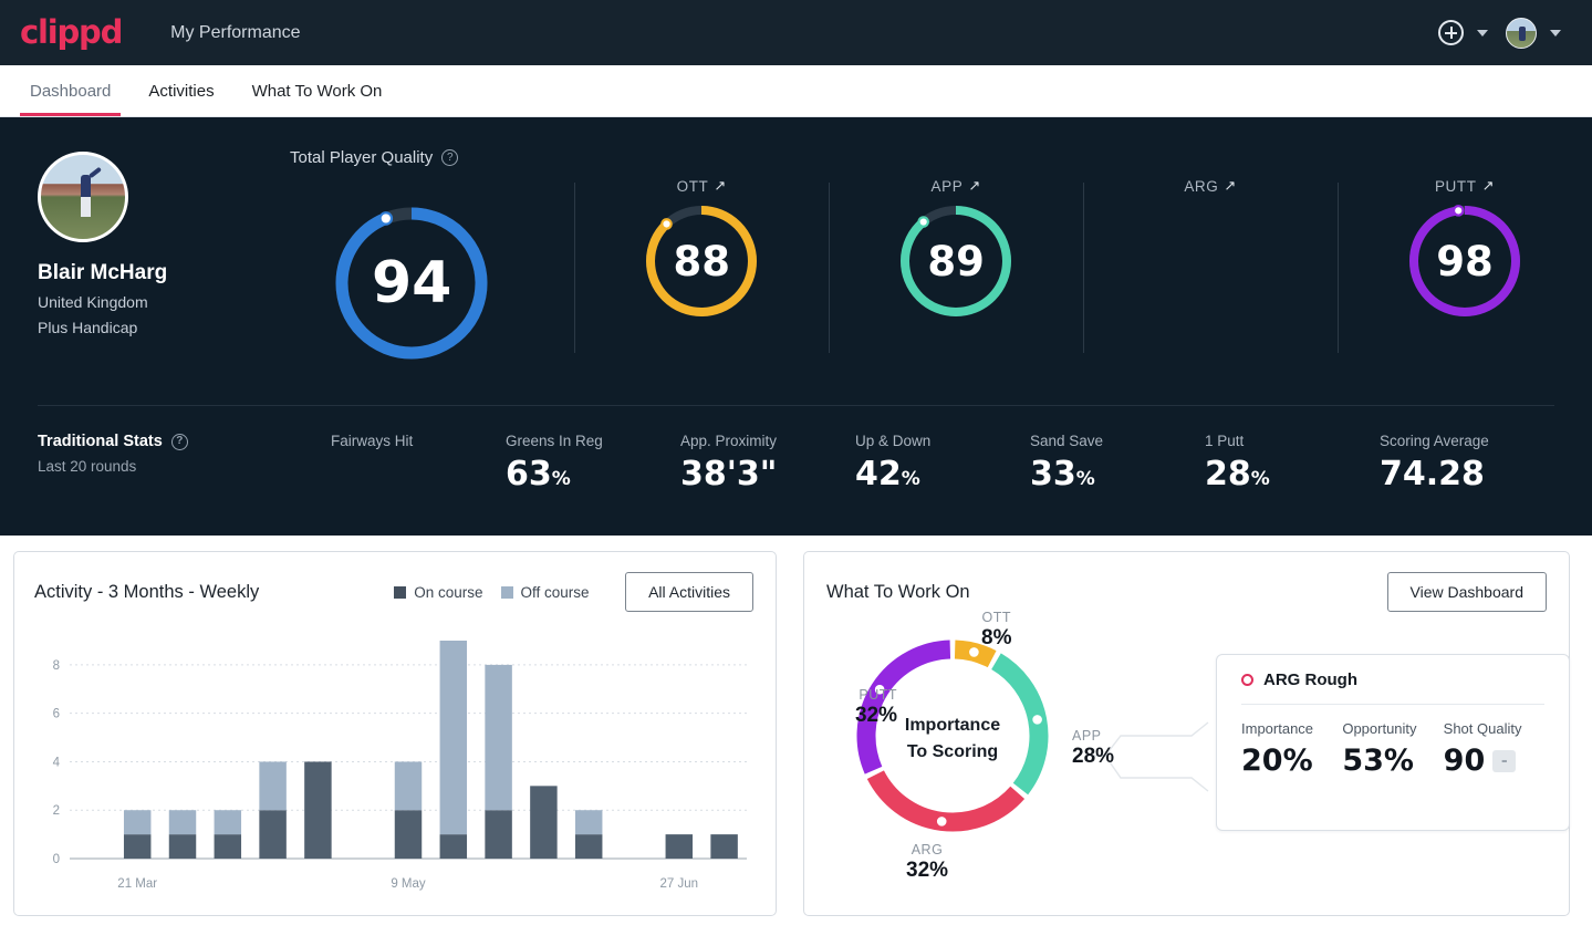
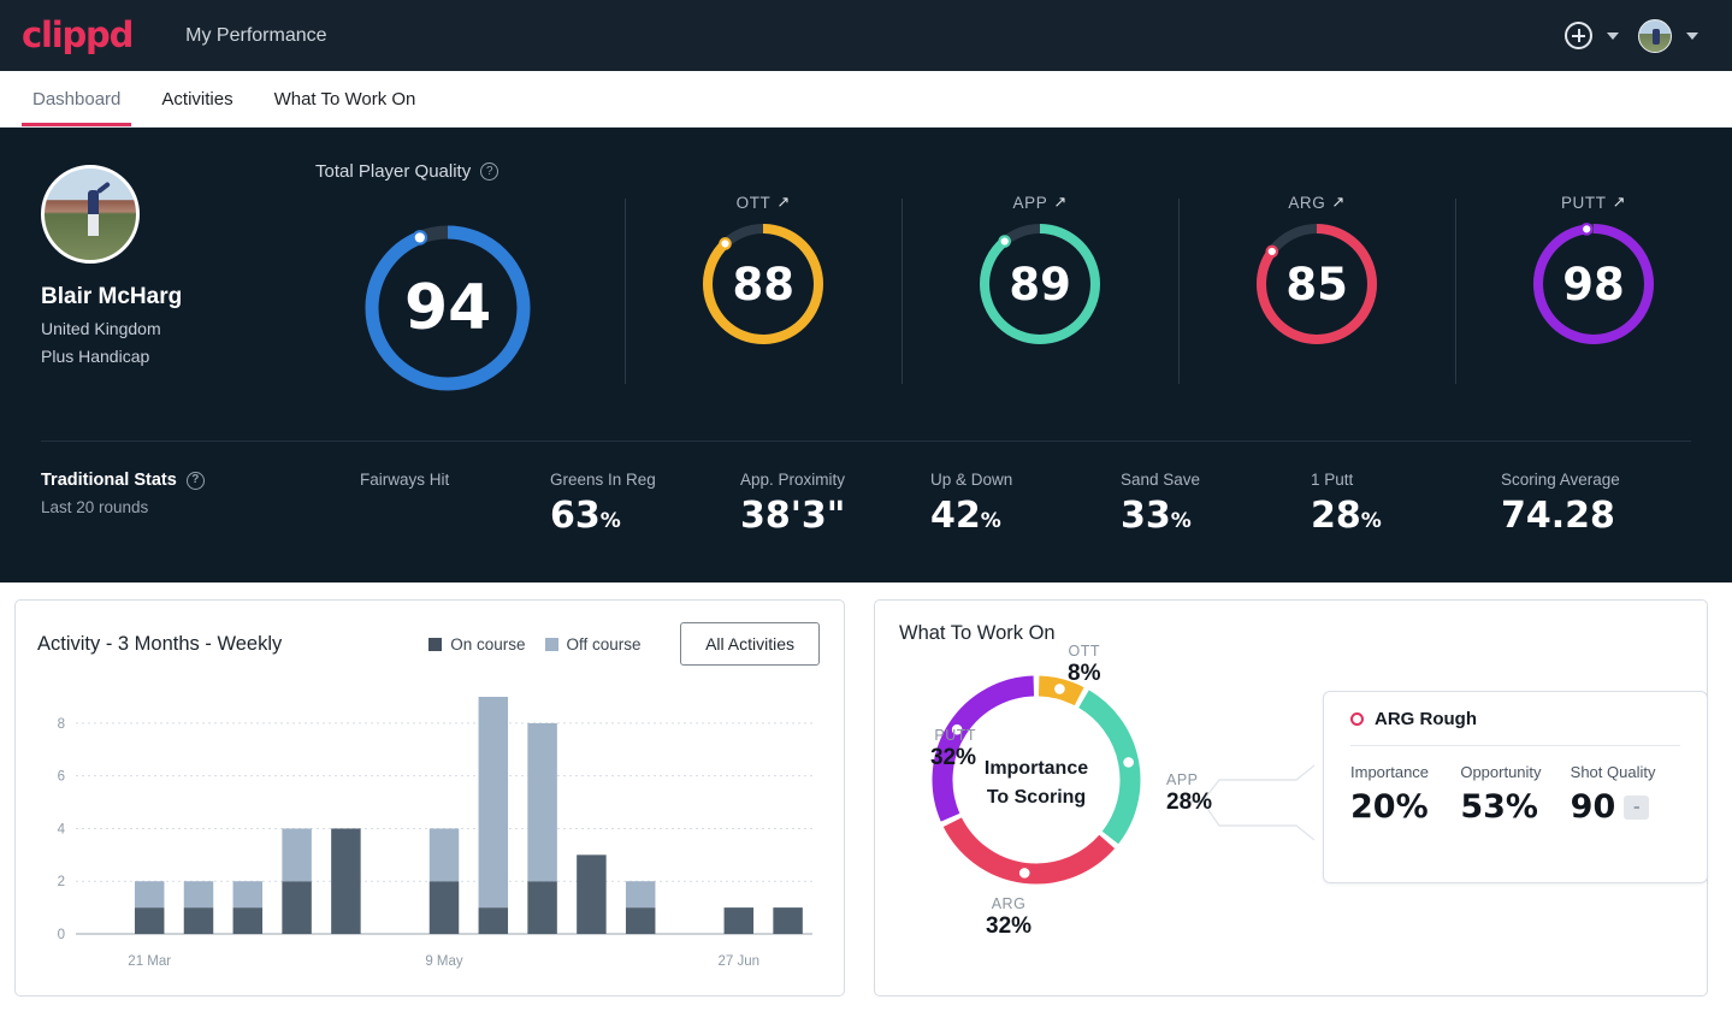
  clippd
  My Performance
  Dashboard
  Activities
  What To Work On
  Blair McHarg
  United Kingdom
  Plus Handicap
  Total Player Quality
  ?
  94
  OTT
  ↗
  88
  APP
  ↗
  89
  ARG
  ↗
+ 85
  PUTT
  ↗
  98
  Traditional Stats
  ?
  Last 20 rounds
  Fairways Hit
  Greens In Reg
  63%
  App. Proximity
  38'3"
  Up & Down
  42%
  Sand Save
  33%
  1 Putt
  28%
  Scoring Average
  74.28
  Activity - 3 Months - Weekly
  On course
  Off course
  All Activities
  0
  2
  4
  6
  8
  21 Mar
  9 May
  27 Jun
  What To Work On
- View Dashboard
  Importance
  To Scoring
  OTT
  8%
  APP
  28%
  ARG
  32%
  PUTT
  32%
  ARG Rough
  Importance
  20%
  Opportunity
  53%
  Shot Quality
  90
  -
